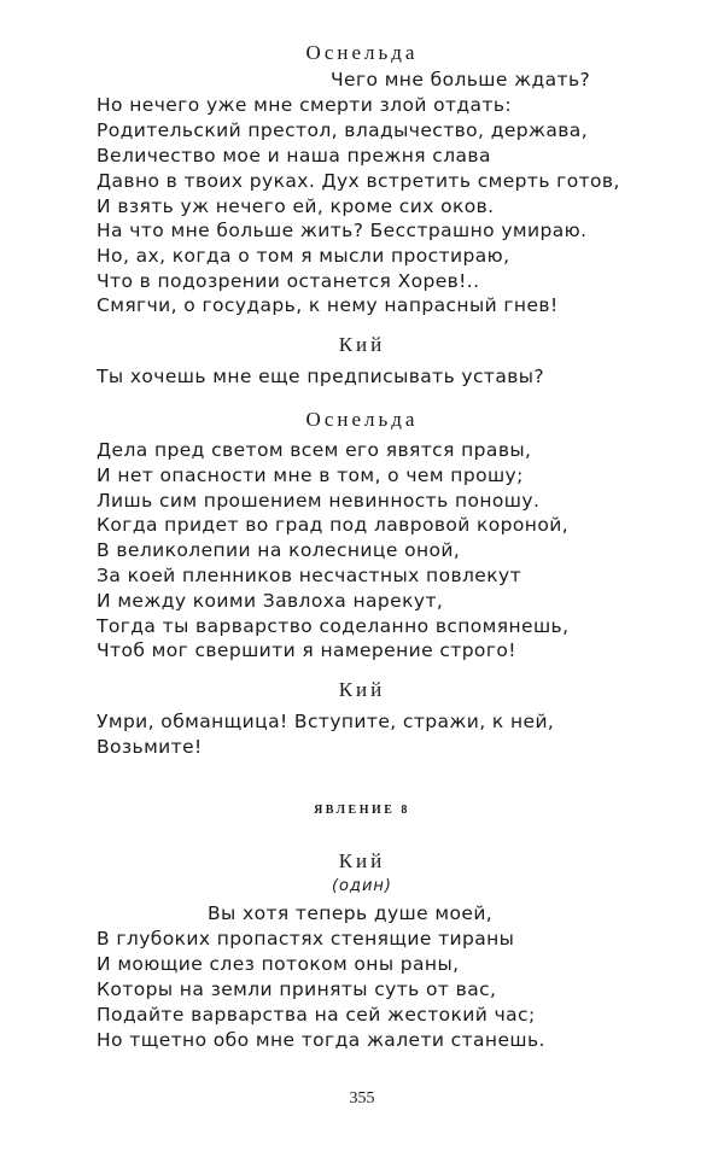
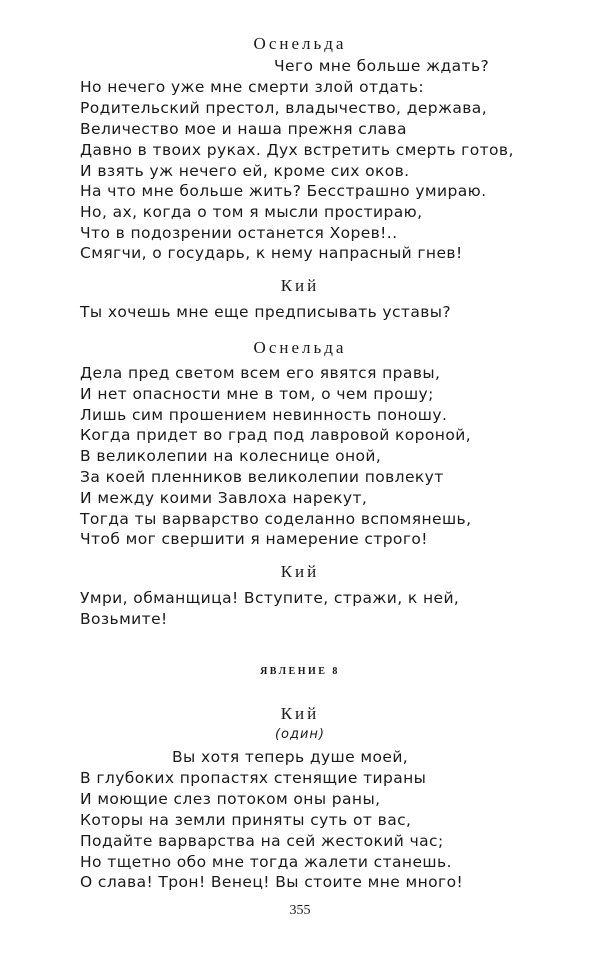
  Оснельда
  Чего мне больше ждать?
  Но нечего уже мне смерти злой отдать:
  Родительский престол, владычество, держава,
  Величество мое и наша прежня слава
  Давно в твоих руках. Дух встретить смерть готов,
  И взять уж нечего ей, кроме сих оков.
  На что мне больше жить? Бесстрашно умираю.
  Но, ах, когда о том я мысли простираю,
  Что в подозрении останется Хорев!..
  Смягчи, о государь, к нему напрасный гнев!
  Кий
  Ты хочешь мне еще предписывать уставы?
  Оснельда
  Дела пред светом всем его явятся правы,
  И нет опасности мне в том, о чем прошу;
  Лишь сим прошением невинность поношу.
  Когда придет во град под лавровой короной,
  В великолепии на колеснице оной,
- За коей пленников несчастных повлекут
+ За коей пленников великолепии повлекут
  И между коими Завлоха нарекут,
  Тогда ты варварство соделанно вспомянешь,
  Чтоб мог свершити я намерение строго!
  Кий
  Умри, обманщица! Вступите, стражи, к ней,
  Возьмите!
  ЯВЛЕНИЕ 8
  Кий
  (один)
  Вы хотя теперь душе моей,
  В глубоких пропастях стенящие тираны
  И моющие слез потоком оны раны,
  Которы на земли приняты суть от вас,
  Подайте варварства на сей жестокий час;
  Но тщетно обо мне тогда жалети станешь.
+ О слава! Трон! Венец! Вы стоите мне много!
  355
